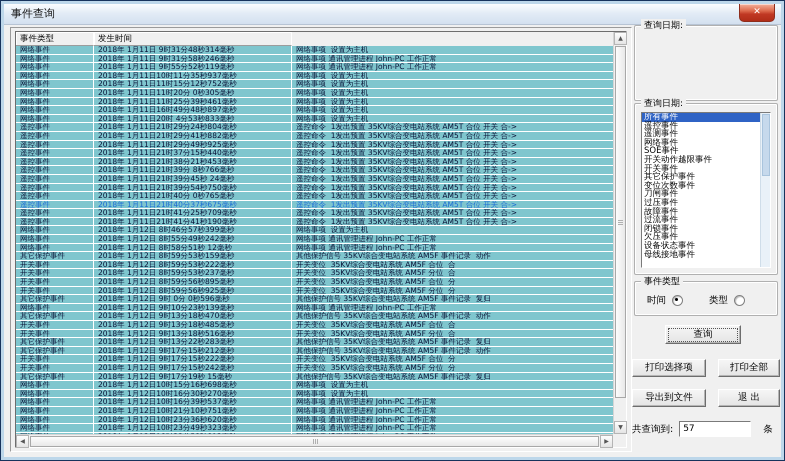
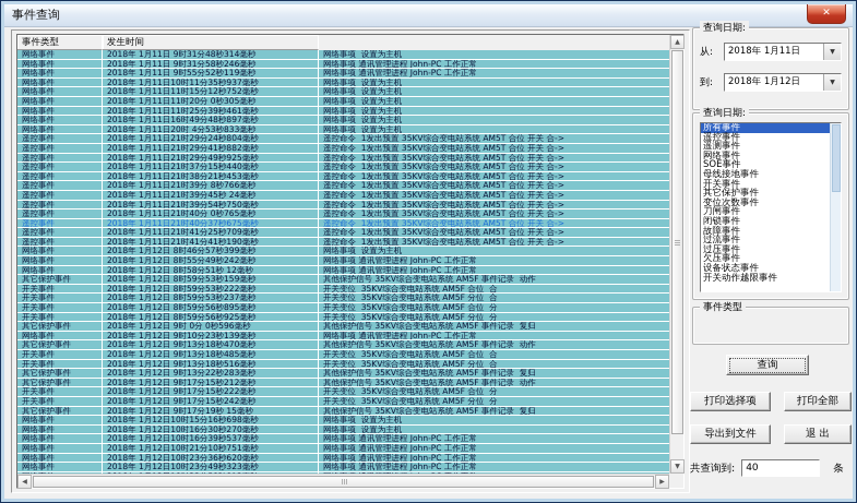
  事件查询
  ✕
  事件类型
  发生时间
  网络事件
  2018年 1月11日 9时31分48秒314毫秒
  网络事项 设置为主机
  网络事件
  2018年 1月11日 9时31分58秒246毫秒
  网络事项 通讯管理进程 John-PC 工作正常
  网络事件
  2018年 1月11日 9时55分52秒119毫秒
  网络事项 通讯管理进程 John-PC 工作正常
  网络事件
  2018年 1月11日10时11分35秒937毫秒
  网络事项 设置为主机
  网络事件
  2018年 1月11日11时15分12秒752毫秒
  网络事项 设置为主机
  网络事件
  2018年 1月11日11时20分 0秒305毫秒
  网络事项 设置为主机
  网络事件
  2018年 1月11日11时25分39秒461毫秒
  网络事项 设置为主机
  网络事件
  2018年 1月11日16时49分48秒897毫秒
  网络事项 设置为主机
  网络事件
  2018年 1月11日20时 4分53秒833毫秒
  网络事项 设置为主机
  遥控事件
  2018年 1月11日21时29分24秒804毫秒
  遥控命令 1发出预置 35KV综合变电站系统 AM5T 合位 开关 合->
  遥控事件
  2018年 1月11日21时29分41秒882毫秒
  遥控命令 1发出预置 35KV综合变电站系统 AM5T 合位 开关 合->
  遥控事件
  2018年 1月11日21时29分49秒925毫秒
  遥控命令 1发出预置 35KV综合变电站系统 AM5T 合位 开关 合->
  遥控事件
  2018年 1月11日21时37分15秒440毫秒
  遥控命令 1发出预置 35KV综合变电站系统 AM5T 合位 开关 合->
  遥控事件
  2018年 1月11日21时38分21秒453毫秒
  遥控命令 1发出预置 35KV综合变电站系统 AM5T 合位 开关 合->
  遥控事件
  2018年 1月11日21时39分 8秒766毫秒
  遥控命令 1发出预置 35KV综合变电站系统 AM5T 合位 开关 合->
  遥控事件
  2018年 1月11日21时39分45秒 24毫秒
  遥控命令 1发出预置 35KV综合变电站系统 AM5T 合位 开关 合->
  遥控事件
  2018年 1月11日21时39分54秒750毫秒
  遥控命令 1发出预置 35KV综合变电站系统 AM5T 合位 开关 合->
  遥控事件
  2018年 1月11日21时40分 0秒765毫秒
  遥控命令 1发出预置 35KV综合变电站系统 AM5T 合位 开关 合->
  遥控事件
  2018年 1月11日21时40分37秒675毫秒
  遥控命令 1发出预置 35KV综合变电站系统 AM5T 合位 开关 合->
  遥控事件
  2018年 1月11日21时41分25秒709毫秒
  遥控命令 1发出预置 35KV综合变电站系统 AM5T 合位 开关 合->
  遥控事件
  2018年 1月11日21时41分41秒190毫秒
  遥控命令 1发出预置 35KV综合变电站系统 AM5T 合位 开关 合->
  网络事件
  2018年 1月12日 8时46分57秒399毫秒
  网络事项 设置为主机
  网络事件
  2018年 1月12日 8时55分49秒242毫秒
  网络事项 通讯管理进程 John-PC 工作正常
  网络事件
  2018年 1月12日 8时58分51秒 12毫秒
  网络事项 通讯管理进程 John-PC 工作正常
  其它保护事件
  2018年 1月12日 8时59分53秒159毫秒
  其他保护信号 35KV综合变电站系统 AM5F 事件记录 动作
  开关事件
  2018年 1月12日 8时59分53秒222毫秒
  开关变位 35KV综合变电站系统 AM5F 合位 合
  开关事件
  2018年 1月12日 8时59分53秒237毫秒
  开关变位 35KV综合变电站系统 AM5F 分位 合
  开关事件
  2018年 1月12日 8时59分56秒895毫秒
  开关变位 35KV综合变电站系统 AM5F 合位 分
  开关事件
  2018年 1月12日 8时59分56秒925毫秒
  开关变位 35KV综合变电站系统 AM5F 分位 分
  其它保护事件
  2018年 1月12日 9时 0分 0秒596毫秒
  其他保护信号 35KV综合变电站系统 AM5F 事件记录 复归
  网络事件
  2018年 1月12日 9时10分23秒139毫秒
  网络事项 通讯管理进程 John-PC 工作正常
  其它保护事件
  2018年 1月12日 9时13分18秒470毫秒
  其他保护信号 35KV综合变电站系统 AM5F 事件记录 动作
  开关事件
  2018年 1月12日 9时13分18秒485毫秒
  开关变位 35KV综合变电站系统 AM5F 合位 合
  开关事件
  2018年 1月12日 9时13分18秒516毫秒
  开关变位 35KV综合变电站系统 AM5F 分位 合
  其它保护事件
  2018年 1月12日 9时13分22秒283毫秒
  其他保护信号 35KV综合变电站系统 AM5F 事件记录 复归
  其它保护事件
  2018年 1月12日 9时17分15秒212毫秒
  其他保护信号 35KV综合变电站系统 AM5F 事件记录 动作
  开关事件
  2018年 1月12日 9时17分15秒222毫秒
  开关变位 35KV综合变电站系统 AM5F 合位 分
  开关事件
  2018年 1月12日 9时17分15秒242毫秒
  开关变位 35KV综合变电站系统 AM5F 分位 分
  其它保护事件
  2018年 1月12日 9时17分19秒 15毫秒
  其他保护信号 35KV综合变电站系统 AM5F 事件记录 复归
  网络事件
  2018年 1月12日10时15分16秒698毫秒
  网络事项 设置为主机
  网络事件
  2018年 1月12日10时16分30秒270毫秒
  网络事项 设置为主机
  网络事件
  2018年 1月12日10时16分39秒537毫秒
  网络事项 通讯管理进程 John-PC 工作正常
  网络事件
  2018年 1月12日10时21分10秒751毫秒
  网络事项 通讯管理进程 John-PC 工作正常
  网络事件
  2018年 1月12日10时23分36秒620毫秒
  网络事项 通讯管理进程 John-PC 工作正常
  网络事件
  2018年 1月12日10时23分49秒323毫秒
  网络事项 通讯管理进程 John-PC 工作正常
  查询日期:
+ 从:
+ 2018年 1月11日
+ 到:
+ 2018年 1月12日
  查询日期:
  所有事件
  遥控事件
  遥测事件
  网络事件
  SOE事件
- 开关动作越限事件
+ 母线接地事件
  开关事件
  其它保护事件
  变位次数事件
  刀闸事件
- 过压事件
+ 闭锁事件
  故障事件
  过流事件
- 闭锁事件
+ 过压事件
  欠压事件
  设备状态事件
- 母线接地事件
+ 开关动作越限事件
  事件类型
- 时间
- 类型
  查询
  打印选择项
  打印全部
  导出到文件
  退 出
  共查询到:
- 57
+ 40
  条
